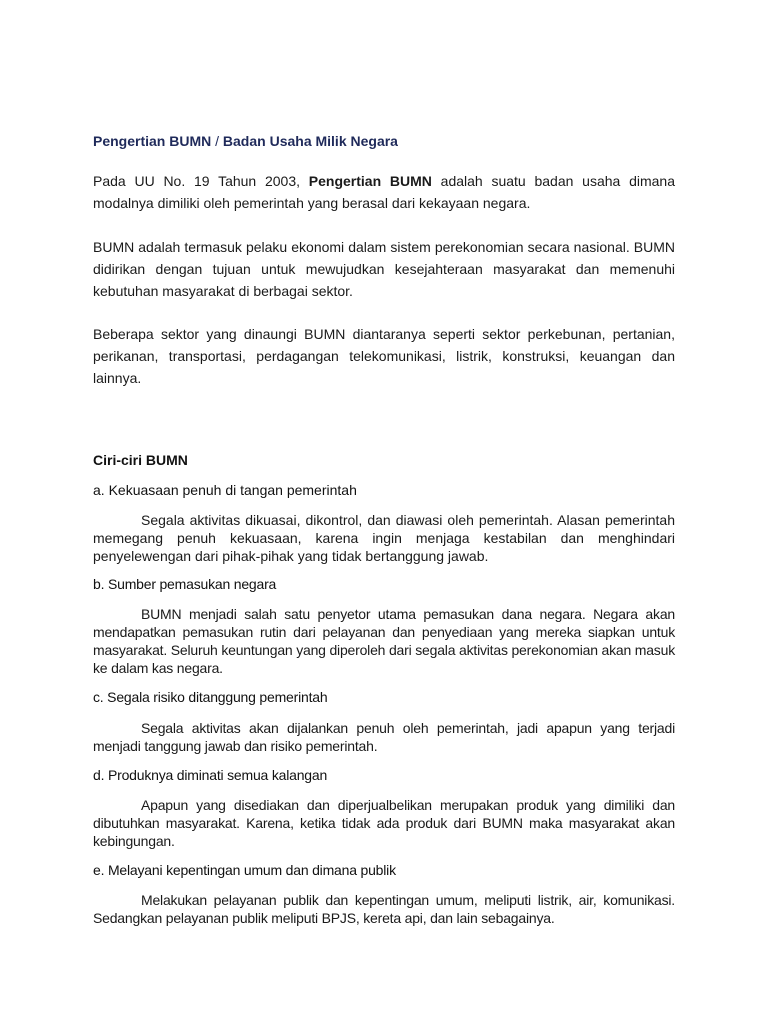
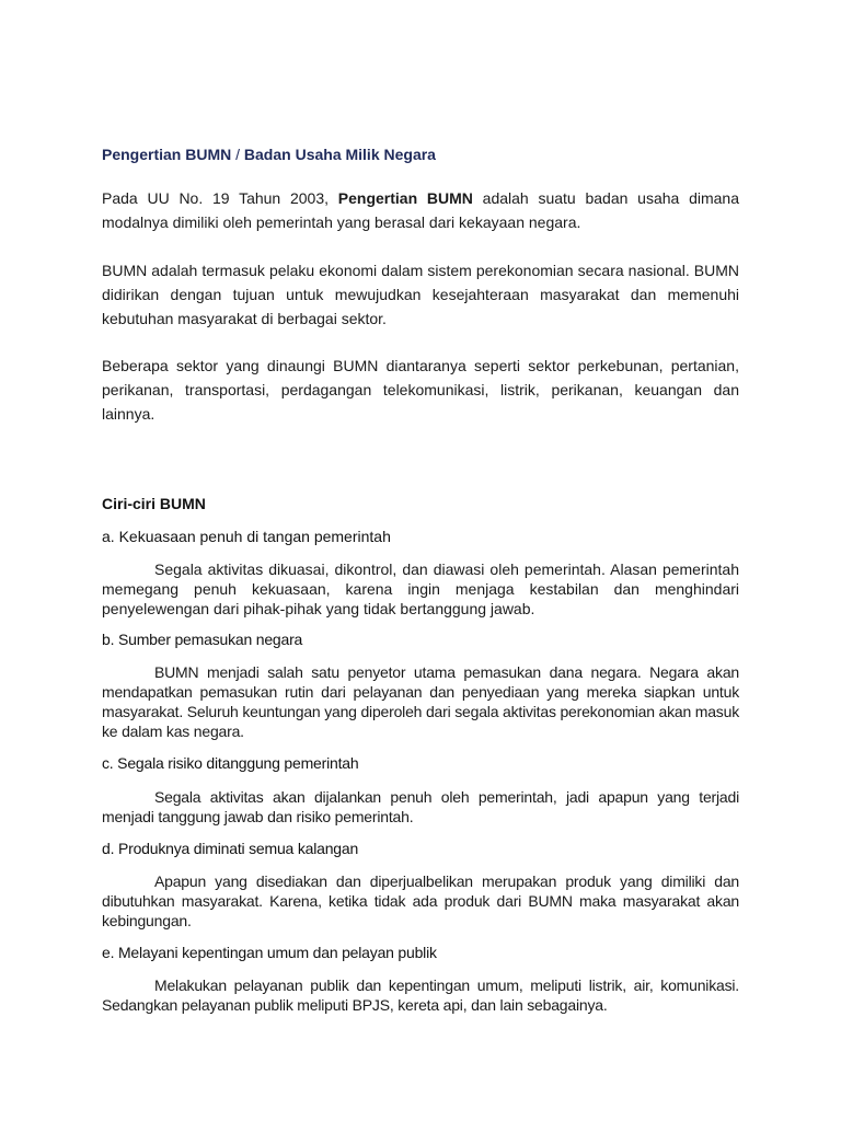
  Pengertian BUMN / Badan Usaha Milik Negara
  Pada UU No. 19 Tahun 2003, Pengertian BUMN adalah suatu badan usaha dimana modalnya dimiliki oleh pemerintah yang berasal dari kekayaan negara.
  BUMN adalah termasuk pelaku ekonomi dalam sistem perekonomian secara nasional. BUMN didirikan dengan tujuan untuk mewujudkan kesejahteraan masyarakat dan memenuhi kebutuhan masyarakat di berbagai sektor.
- Beberapa sektor yang dinaungi BUMN diantaranya seperti sektor perkebunan, pertanian, perikanan, transportasi, perdagangan telekomunikasi, listrik, konstruksi, keuangan dan lainnya.
+ Beberapa sektor yang dinaungi BUMN diantaranya seperti sektor perkebunan, pertanian, perikanan, transportasi, perdagangan telekomunikasi, listrik, perikanan, keuangan dan lainnya.
  Ciri-ciri BUMN
  a. Kekuasaan penuh di tangan pemerintah
  Segala aktivitas dikuasai, dikontrol, dan diawasi oleh pemerintah. Alasan pemerintah memegang penuh kekuasaan, karena ingin menjaga kestabilan dan menghindari penyelewengan dari pihak-pihak yang tidak bertanggung jawab.
  b. Sumber pemasukan negara
  BUMN menjadi salah satu penyetor utama pemasukan dana negara. Negara akan mendapatkan pemasukan rutin dari pelayanan dan penyediaan yang mereka siapkan untuk masyarakat. Seluruh keuntungan yang diperoleh dari segala aktivitas perekonomian akan masuk ke dalam kas negara.
  c. Segala risiko ditanggung pemerintah
  Segala aktivitas akan dijalankan penuh oleh pemerintah, jadi apapun yang terjadi menjadi tanggung jawab dan risiko pemerintah.
  d. Produknya diminati semua kalangan
  Apapun yang disediakan dan diperjualbelikan merupakan produk yang dimiliki dan dibutuhkan masyarakat. Karena, ketika tidak ada produk dari BUMN maka masyarakat akan kebingungan.
- e. Melayani kepentingan umum dan dimana publik
+ e. Melayani kepentingan umum dan pelayan publik
  Melakukan pelayanan publik dan kepentingan umum, meliputi listrik, air, komunikasi. Sedangkan pelayanan publik meliputi BPJS, kereta api, dan lain sebagainya.
